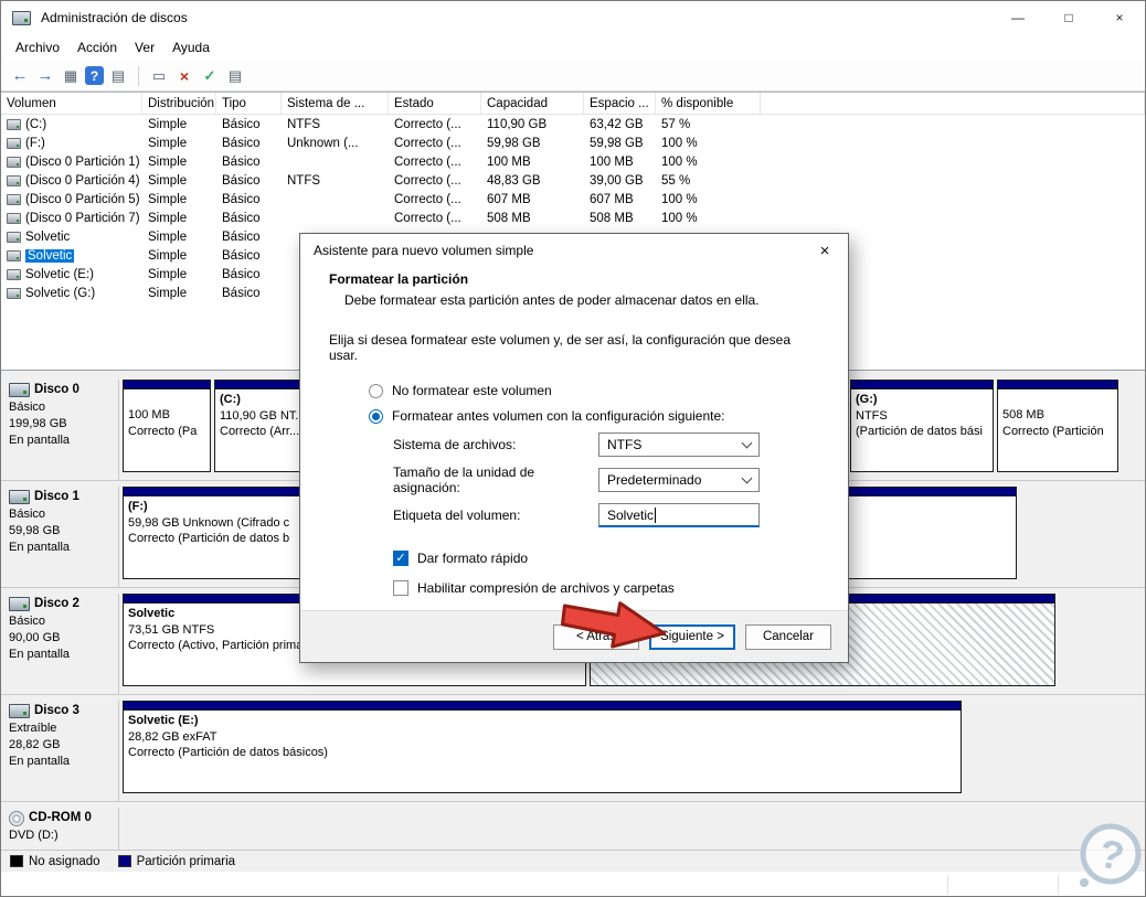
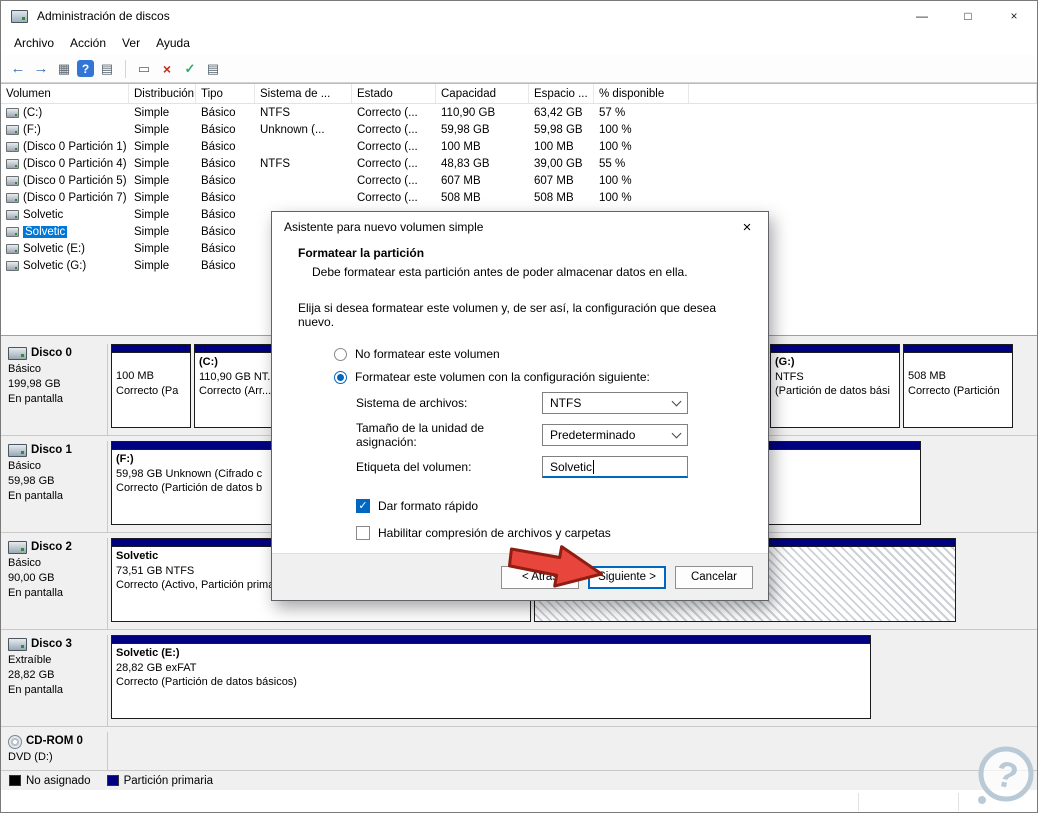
  Administración de discos
  —
  □
  ×
  Archivo
  Acción
  Ver
  Ayuda
  ←
  →
  ▦
  ?
  ▤
  ▭
  ×
  ✓
  ▤
  Volumen
  Distribución
  Tipo
  Sistema de ...
  Estado
  Capacidad
  Espacio ...
  % disponible
  (C:)
  Simple
  Básico
  NTFS
  Correcto (...
  110,90 GB
  63,42 GB
  57 %
  (F:)
  Simple
  Básico
  Unknown (...
  Correcto (...
  59,98 GB
  59,98 GB
  100 %
  (Disco 0 Partición 1)
  Simple
  Básico
  Correcto (...
  100 MB
  100 MB
  100 %
  (Disco 0 Partición 4)
  Simple
  Básico
  NTFS
  Correcto (...
  48,83 GB
  39,00 GB
  55 %
  (Disco 0 Partición 5)
  Simple
  Básico
  Correcto (...
  607 MB
  607 MB
  100 %
  (Disco 0 Partición 7)
  Simple
  Básico
  Correcto (...
  508 MB
  508 MB
  100 %
  Solvetic
  Simple
  Básico
  Solvetic
  Simple
  Básico
  Solvetic (E:)
  Simple
  Básico
  Solvetic (G:)
  Simple
  Básico
  Disco 0
  Básico
  199,98 GB
  En pantalla
  100 MB
  Correcto (Pa
  (C:)
  110,90 GB NT.
  Correcto (Arr...
  (G:)
  NTFS
  (Partición de datos bási
  508 MB
  Correcto (Partición
  Disco 1
  Básico
  59,98 GB
  En pantalla
  (F:)
  59,98 GB Unknown (Cifrado c
  Correcto (Partición de datos b
  Disco 2
  Básico
  90,00 GB
  En pantalla
  Solvetic
  73,51 GB NTFS
  Correcto (Activo, Partición prim
  Disco 3
  Extraíble
  28,82 GB
  En pantalla
  Solvetic (E:)
  28,82 GB exFAT
  Correcto (Partición de datos básicos)
  CD-ROM 0
  DVD (D:)
  No asignado
  Partición primaria
  Asistente para nuevo volumen simple
  ×
  Formatear la partición
  Debe formatear esta partición antes de poder almacenar datos en ella.
- Elija si desea formatear este volumen y, de ser así, la configuración que desea usar.
+ Elija si desea formatear este volumen y, de ser así, la configuración que desea nuevo.
  No formatear este volumen
- Formatear antes volumen con la configuración siguiente:
+ Formatear este volumen con la configuración siguiente:
  Sistema de archivos:
  NTFS
  Tamaño de la unidad de asignación:
  Predeterminado
  Etiqueta del volumen:
  Solvetic
  ✓
  Dar formato rápido
  Habilitar compresión de archivos y carpetas
  < Atrá
  Siguiente >
  Cancelar
